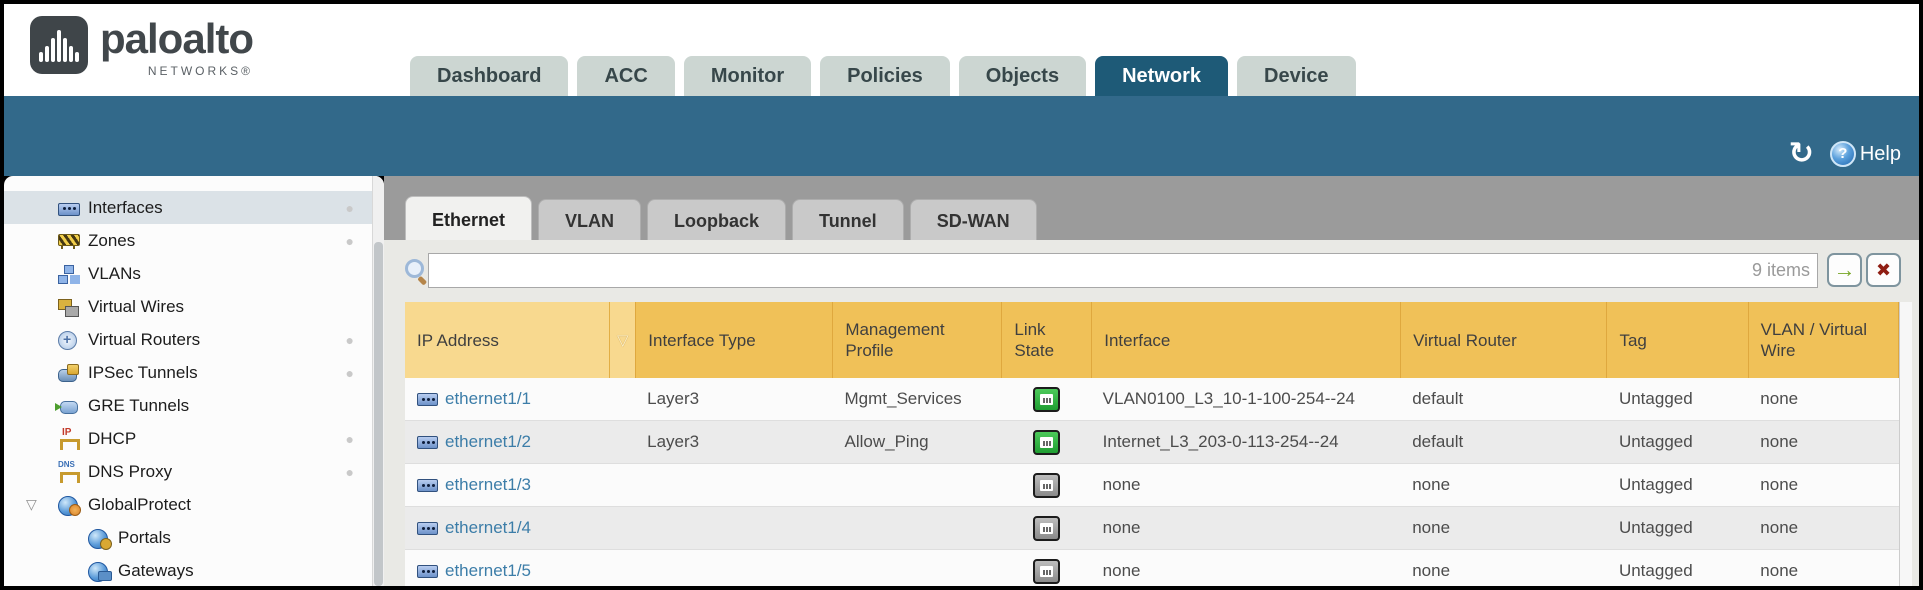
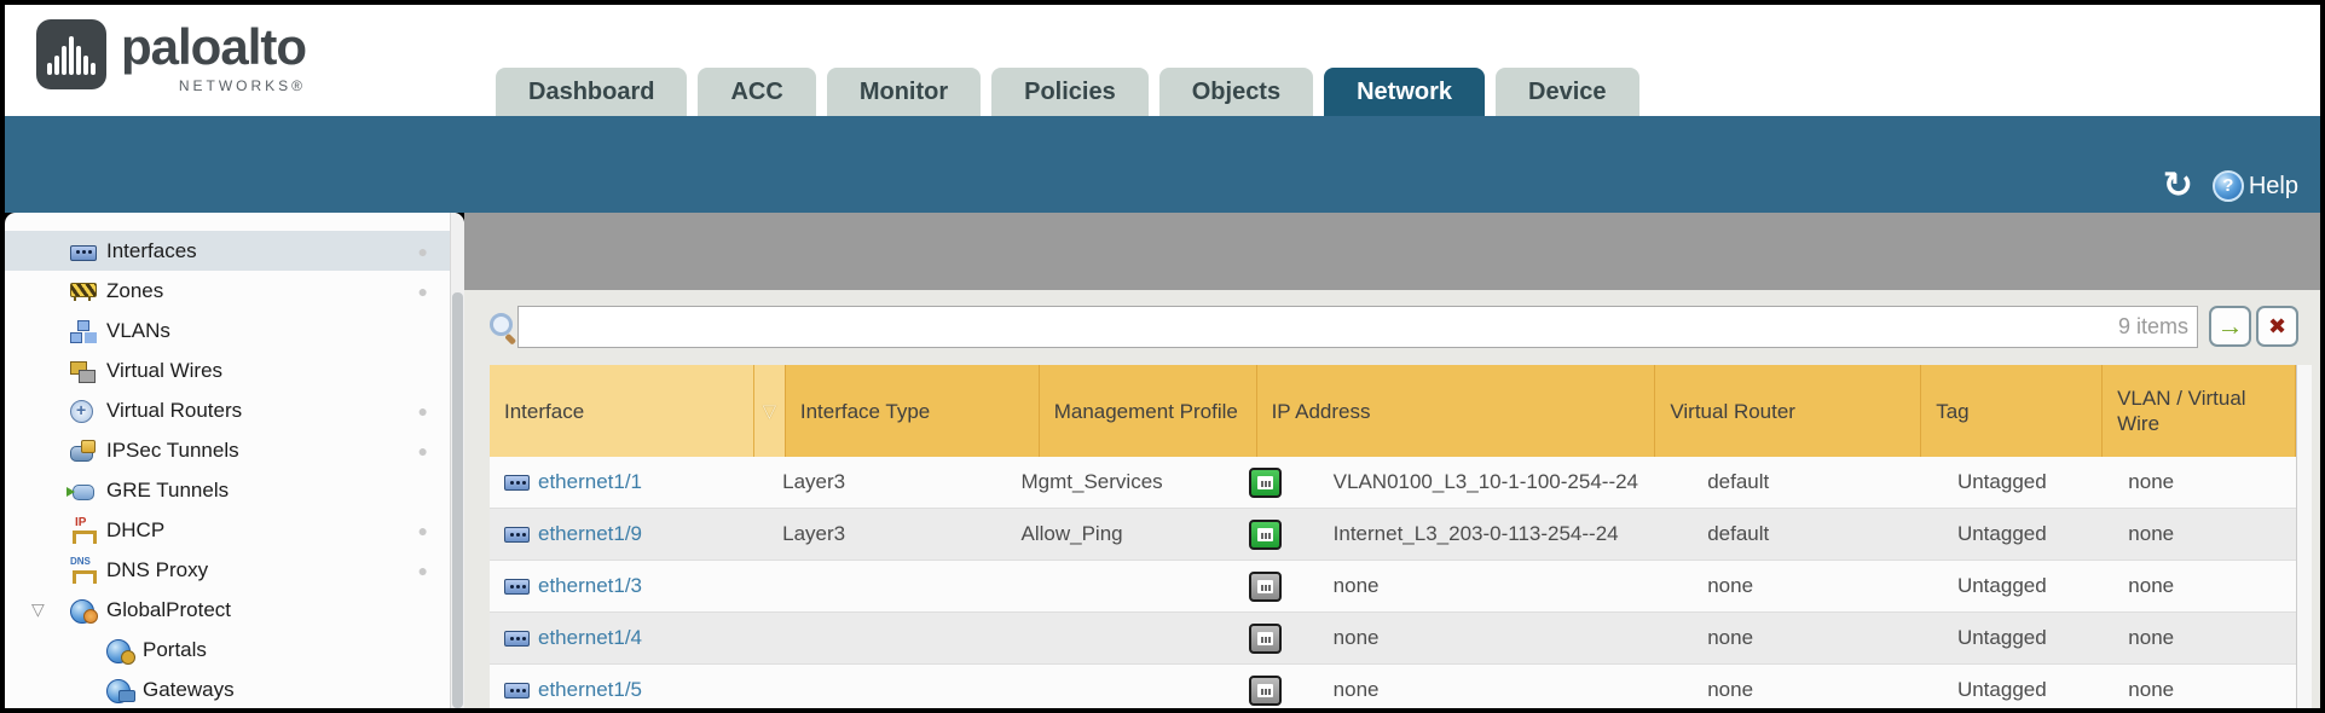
  paloalto
  NETWORKS®
  Dashboard
  ACC
  Monitor
  Policies
  Objects
  Network
  Device
  ↻
  ?
  Help
  Interfaces
  ●
  Zones
  ●
  VLANs
  Virtual Wires
  Virtual Routers
  ●
  IPSec Tunnels
  ●
  GRE Tunnels
  DHCP
  ●
  DNS Proxy
  ●
  ▽
  GlobalProtect
  Portals
  Gateways
- Ethernet
- VLAN
- Loopback
- Tunnel
- SD-WAN
  9 items
  →
  ✖
- IP Address
+ Interface
  ▽
  Interface Type
  Management Profile
- Link State
- Interface
+ IP Address
  Virtual Router
  Tag
  VLAN / Virtual Wire
  ethernet1/1
  Layer3
  Mgmt_Services
  VLAN0100_L3_10-1-100-254--24
  default
  Untagged
  none
- ethernet1/2
+ ethernet1/9
  Layer3
  Allow_Ping
  Internet_L3_203-0-113-254--24
  default
  Untagged
  none
  ethernet1/3
  none
  none
  Untagged
  none
  ethernet1/4
  none
  none
  Untagged
  none
  ethernet1/5
  none
  none
  Untagged
  none
